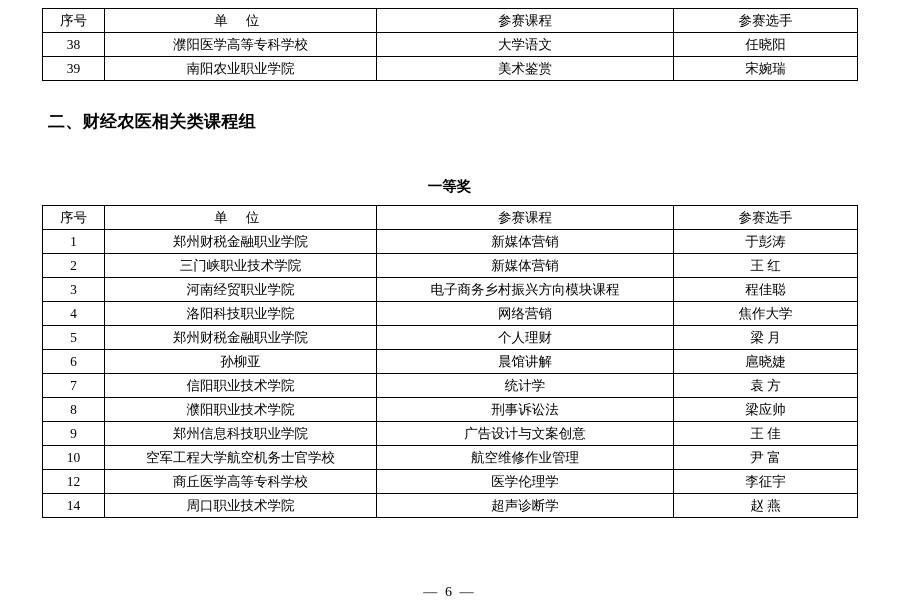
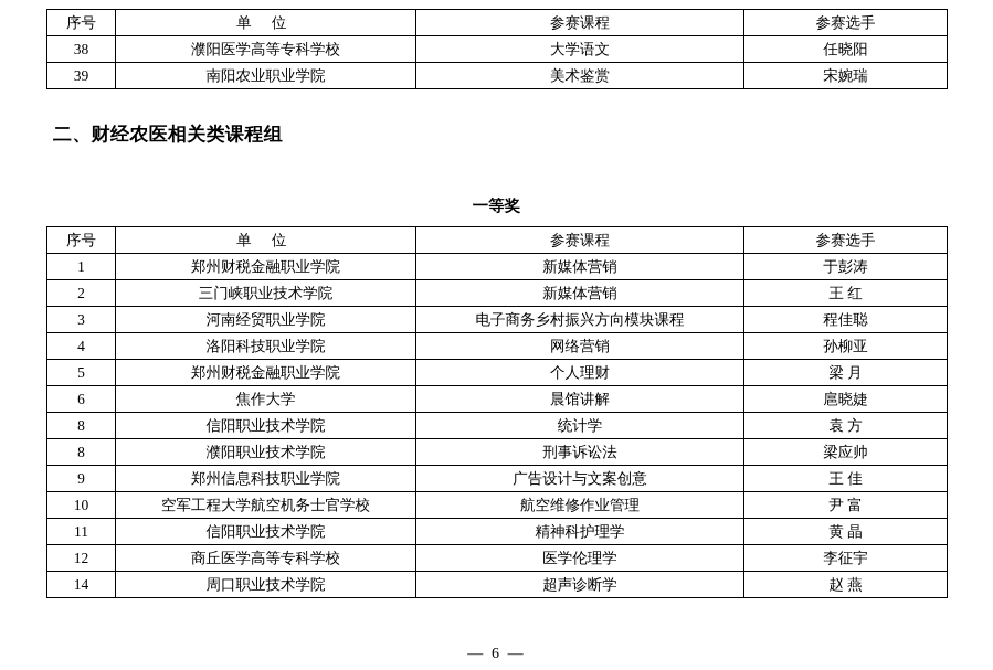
  序号	单 位	参赛课程	参赛选手
  38	濮阳医学高等专科学校	大学语文	任晓阳
  39	南阳农业职业学院	美术鉴赏	宋婉瑞
  二、财经农医相关类课程组
  一等奖
  序号	单 位	参赛课程	参赛选手
  1	郑州财税金融职业学院	新媒体营销	于彭涛
  2	三门峡职业技术学院	新媒体营销	王 红
  3	河南经贸职业学院	电子商务乡村振兴方向模块课程	程佳聪
- 4	洛阳科技职业学院	网络营销	焦作大学
+ 4	洛阳科技职业学院	网络营销	孙柳亚
  5	郑州财税金融职业学院	个人理财	梁 月
- 6	孙柳亚	晨馆讲解	扈晓婕
+ 6	焦作大学	晨馆讲解	扈晓婕
- 7	信阳职业技术学院	统计学	袁 方
+ 8	信阳职业技术学院	统计学	袁 方
  8	濮阳职业技术学院	刑事诉讼法	梁应帅
  9	郑州信息科技职业学院	广告设计与文案创意	王 佳
  10	空军工程大学航空机务士官学校	航空维修作业管理	尹 富
+ 11	信阳职业技术学院	精神科护理学	黄 晶
  12	商丘医学高等专科学校	医学伦理学	李征宇
  14	周口职业技术学院	超声诊断学	赵 燕
  — 6 —
